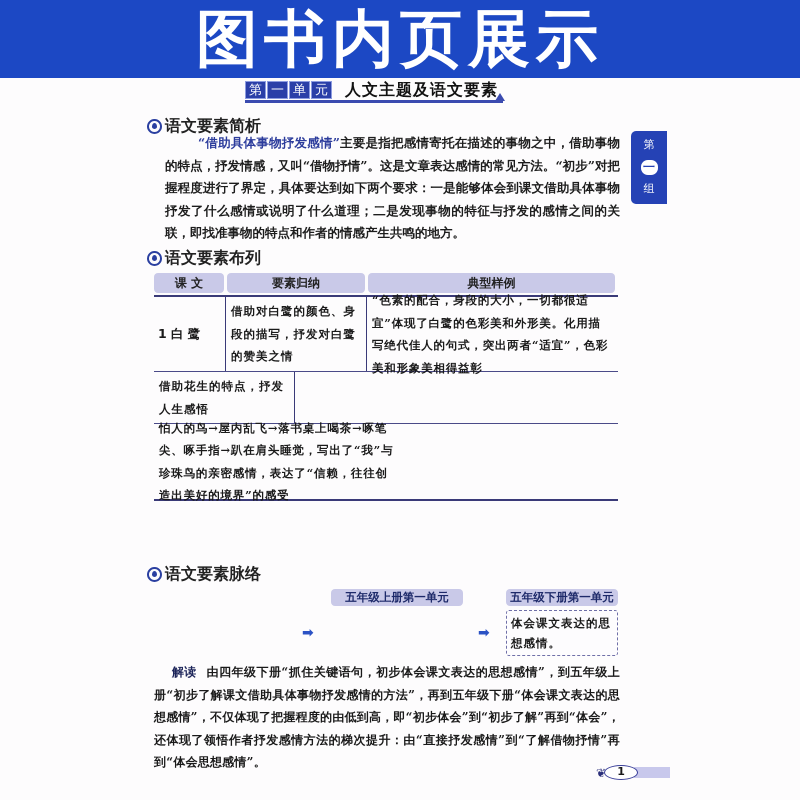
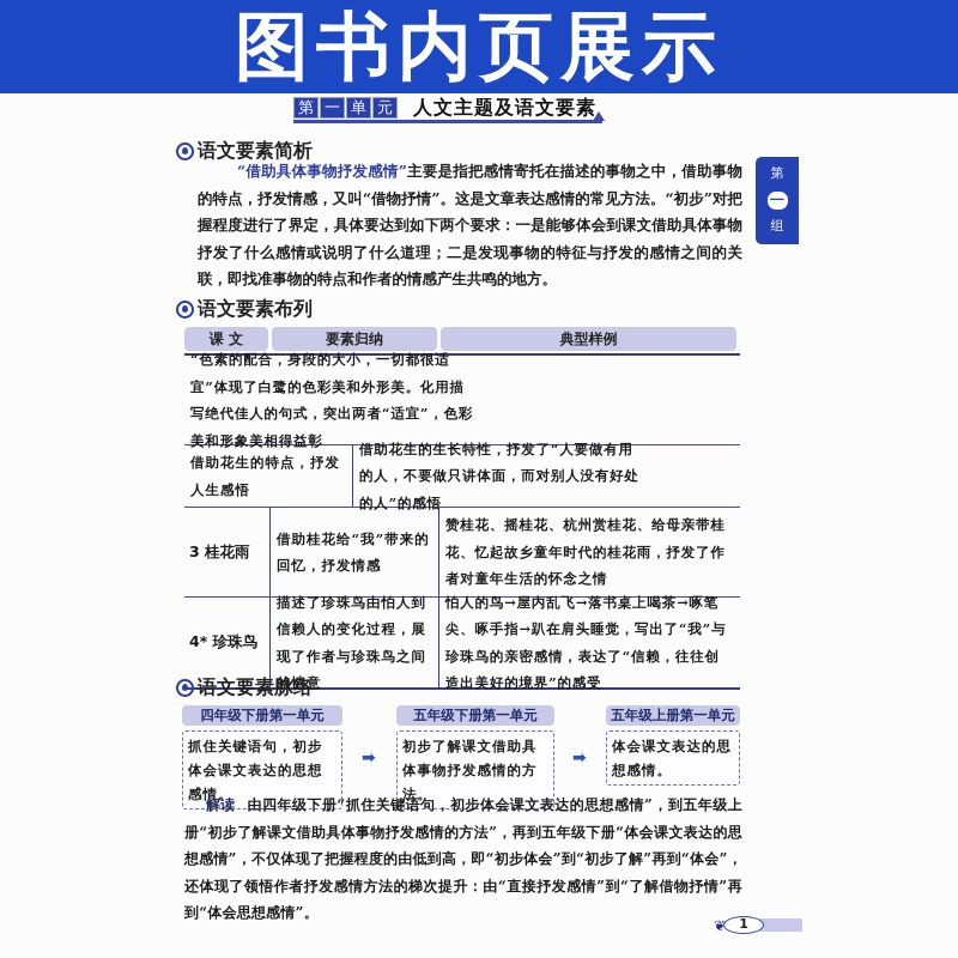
  图书内页展示
  第
  一
  单
  元
  人文主题及语文要素
  第
  一
  组
  语文要素简析
  “借助具体事物抒发感情”主要是指把感情寄托在描述的事物之中，借助事物的特点，抒发情感，又叫“借物抒情”。这是文章表达感情的常见方法。“初步”对把握程度进行了界定，具体要达到如下两个要求：一是能够体会到课文借助具体事物抒发了什么感情或说明了什么道理；二是发现事物的特征与抒发的感情之间的关联，即找准事物的特点和作者的情感产生共鸣的地方。
  语文要素布列
  课 文
  要素归纳
  典型样例
- 1 白 鹭
- 借助对白鹭的颜色、身段的描写，抒发对白鹭的赞美之情
  “色素的配合，身段的大小，一切都很适宜”体现了白鹭的色彩美和外形美。化用描写绝代佳人的句式，突出两者“适宜”，色彩美和形象美相得益彰
  借助花生的特点，抒发人生感悟
+ 借助花生的生长特性，抒发了“人要做有用的人，不要做只讲体面，而对别人没有好处的人”的感悟
+ 3 桂花雨
+ 借助桂花给“我”带来的回忆，抒发情感
+ 赞桂花、摇桂花、杭州赏桂花、给母亲带桂花、忆起故乡童年时代的桂花雨，抒发了作者对童年生活的怀念之情
+ 4* 珍珠鸟
+ 描述了珍珠鸟由怕人到信赖人的变化过程，展现了作者与珍珠鸟之间的情意
  怕人的鸟→屋内乱飞→落书桌上喝茶→啄笔尖、啄手指→趴在肩头睡觉，写出了“我”与珍珠鸟的亲密感情，表达了“信赖，往往创造出美好的境界”的感受
  语文要素脉络
+ 四年级下册第一单元
+ 抓住关键语句，初步体会课文表达的思想感情。
  ➡
- 五年级上册第一单元
+ 五年级下册第一单元
+ 初步了解课文借助具体事物抒发感情的方法。
  ➡
- 五年级下册第一单元
+ 五年级上册第一单元
  体会课文表达的思想感情。
  解读 由四年级下册“抓住关键语句，初步体会课文表达的思想感情”，到五年级上册“初步了解课文借助具体事物抒发感情的方法”，再到五年级下册“体会课文表达的思想感情”，不仅体现了把握程度的由低到高，即“初步体会”到“初步了解”再到“体会”，还体现了领悟作者抒发感情方法的梯次提升：由“直接抒发感情”到“了解借物抒情”再到“体会思想感情”。
  ❦
  1
